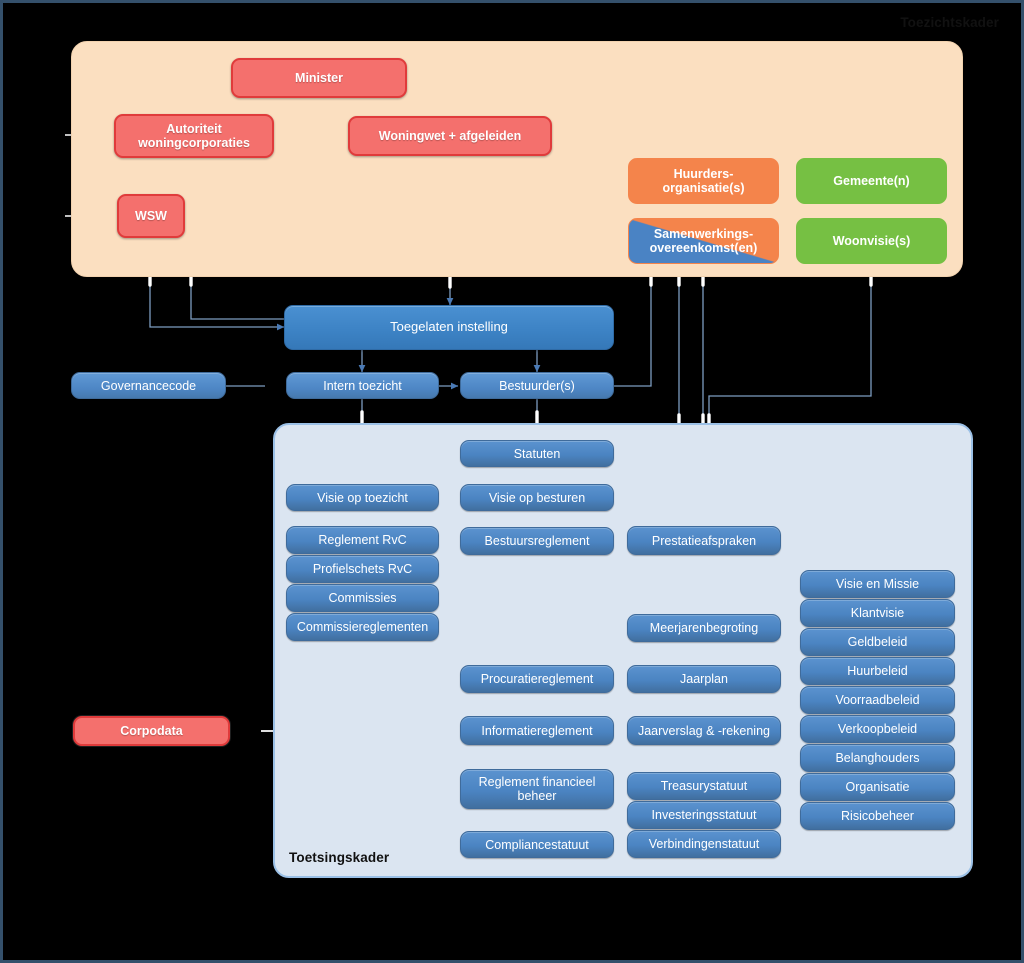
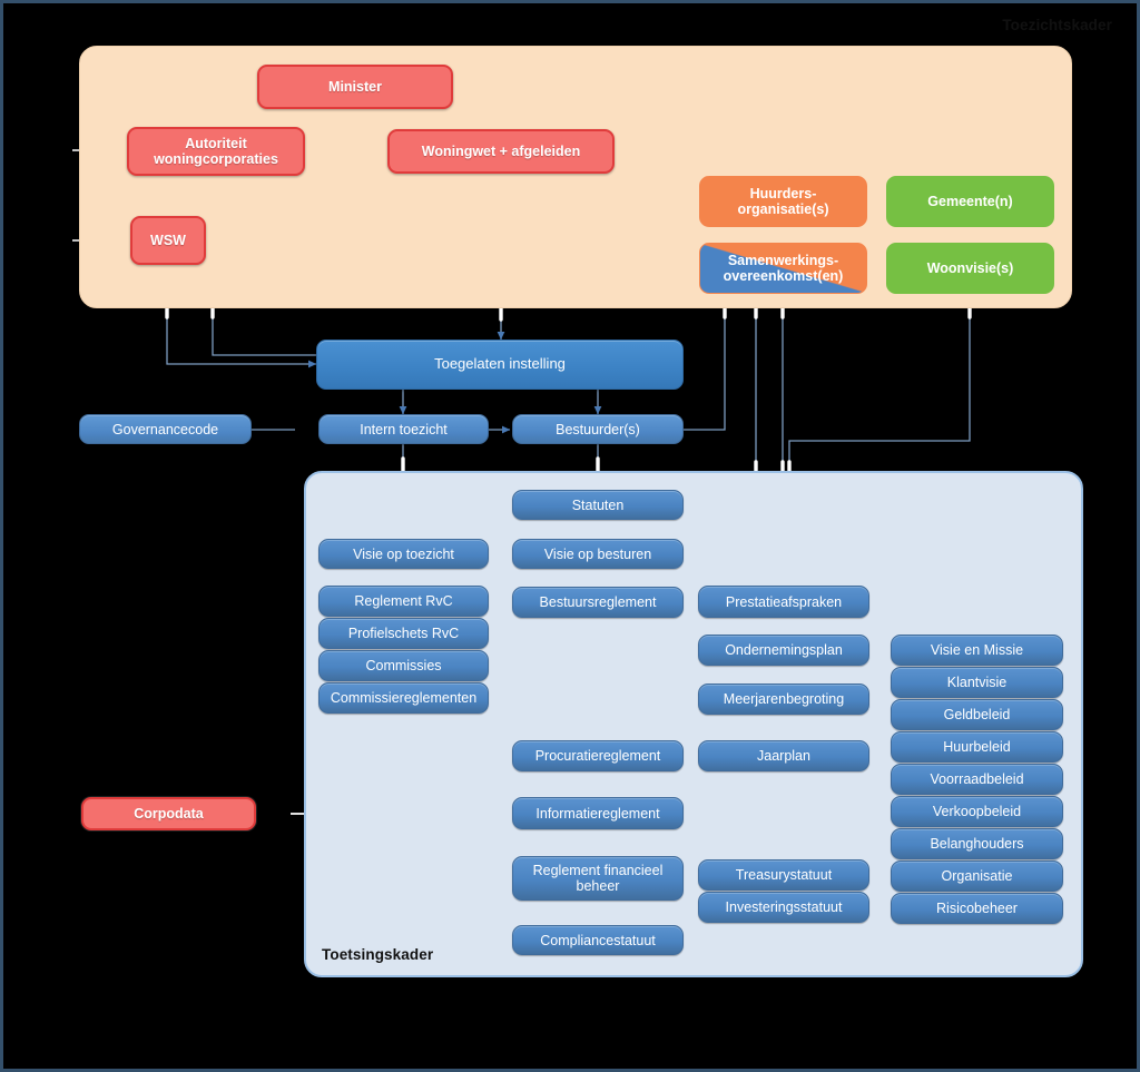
  Toetsingskader
  Minister
  Autoriteit
  woningcorporaties
  WSW
  Woningwet + afgeleiden
  Huurders-
  organisatie(s)
  Gemeente(n)
  Samenwerkings-
  overeenkomst(en)
  Woonvisie(s)
  Toegelaten instelling
  Governancecode
  Intern toezicht
  Bestuurder(s)
  Corpodata
  Visie op toezicht
  Reglement RvC
  Profielschets RvC
  Commissies
  Commissiereglementen
  Statuten
  Visie op besturen
  Bestuursreglement
  Procuratiereglement
  Informatiereglement
  Reglement financieel
  beheer
  Compliancestatuut
  Prestatieafspraken
+ Ondernemingsplan
  Meerjarenbegroting
  Jaarplan
- Jaarverslag & -rekening
  Treasurystatuut
  Investeringsstatuut
- Verbindingenstatuut
  Visie en Missie
  Klantvisie
  Geldbeleid
  Huurbeleid
  Voorraadbeleid
  Verkoopbeleid
  Belanghouders
  Organisatie
  Risicobeheer
